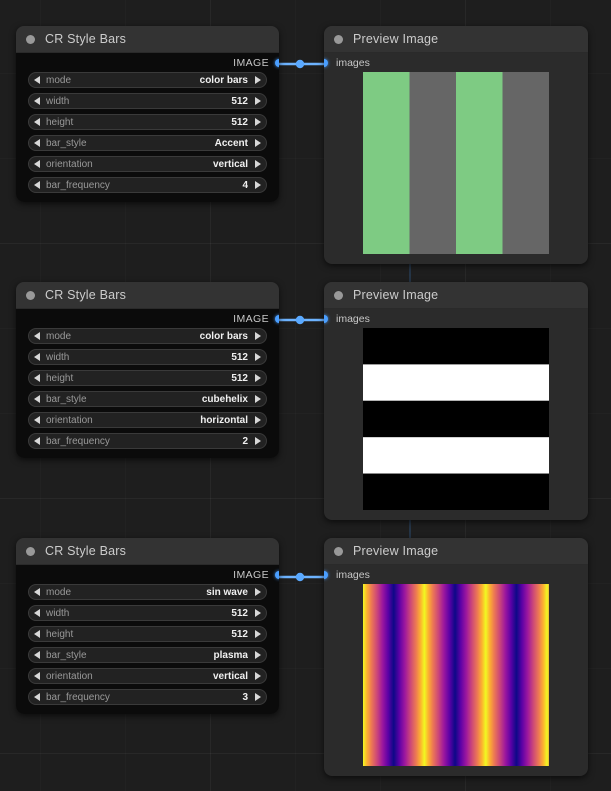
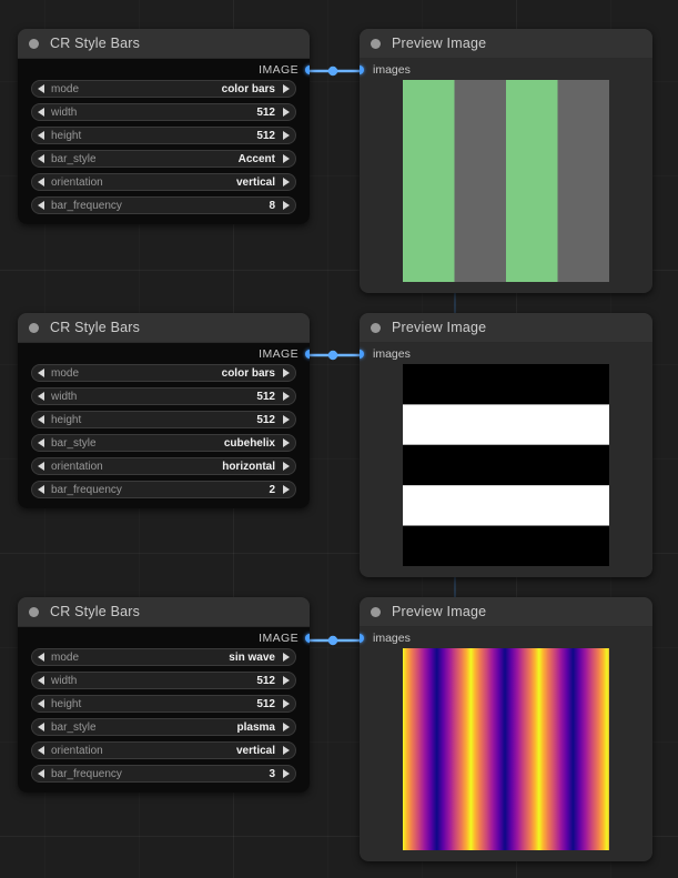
  CR Style Bars
  IMAGE
  mode
  color bars
  width
  512
  height
  512
  bar_style
  Accent
  orientation
  vertical
  bar_frequency
- 4
+ 8
  Preview Image
  images
  CR Style Bars
  IMAGE
  mode
  color bars
  width
  512
  height
  512
  bar_style
  cubehelix
  orientation
  horizontal
  bar_frequency
  2
  Preview Image
  images
  CR Style Bars
  IMAGE
  mode
  sin wave
  width
  512
  height
  512
  bar_style
  plasma
  orientation
  vertical
  bar_frequency
  3
  Preview Image
  images
